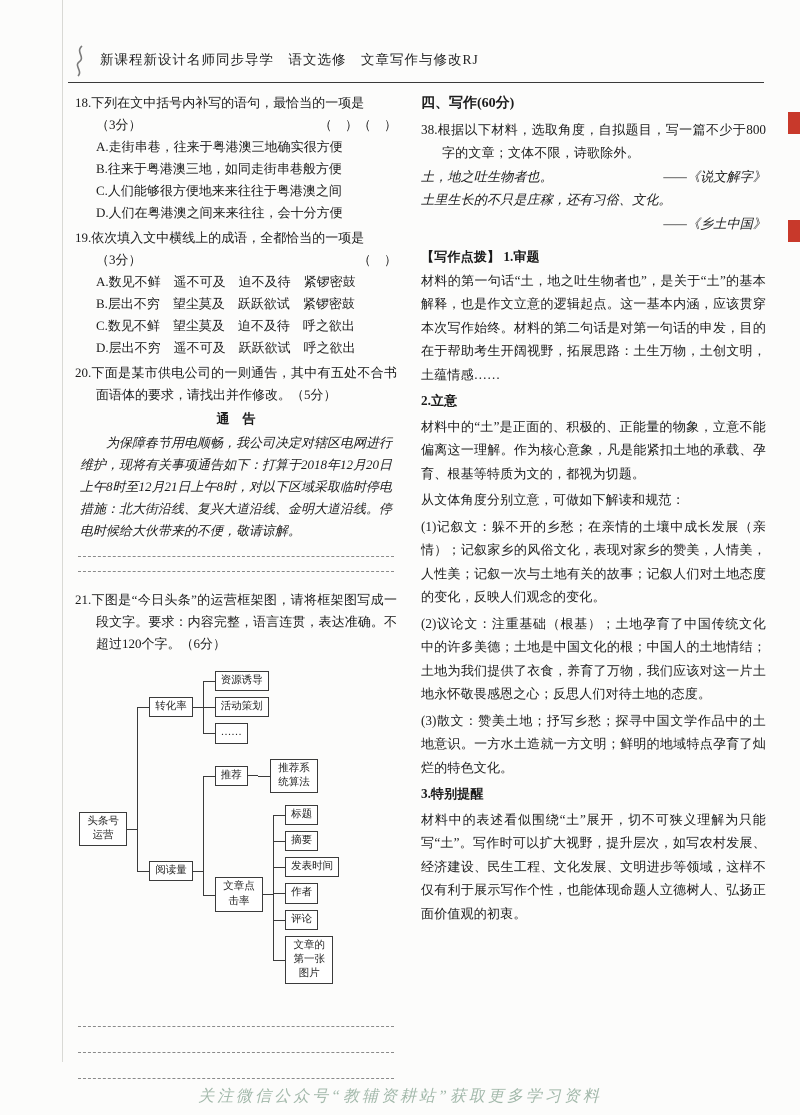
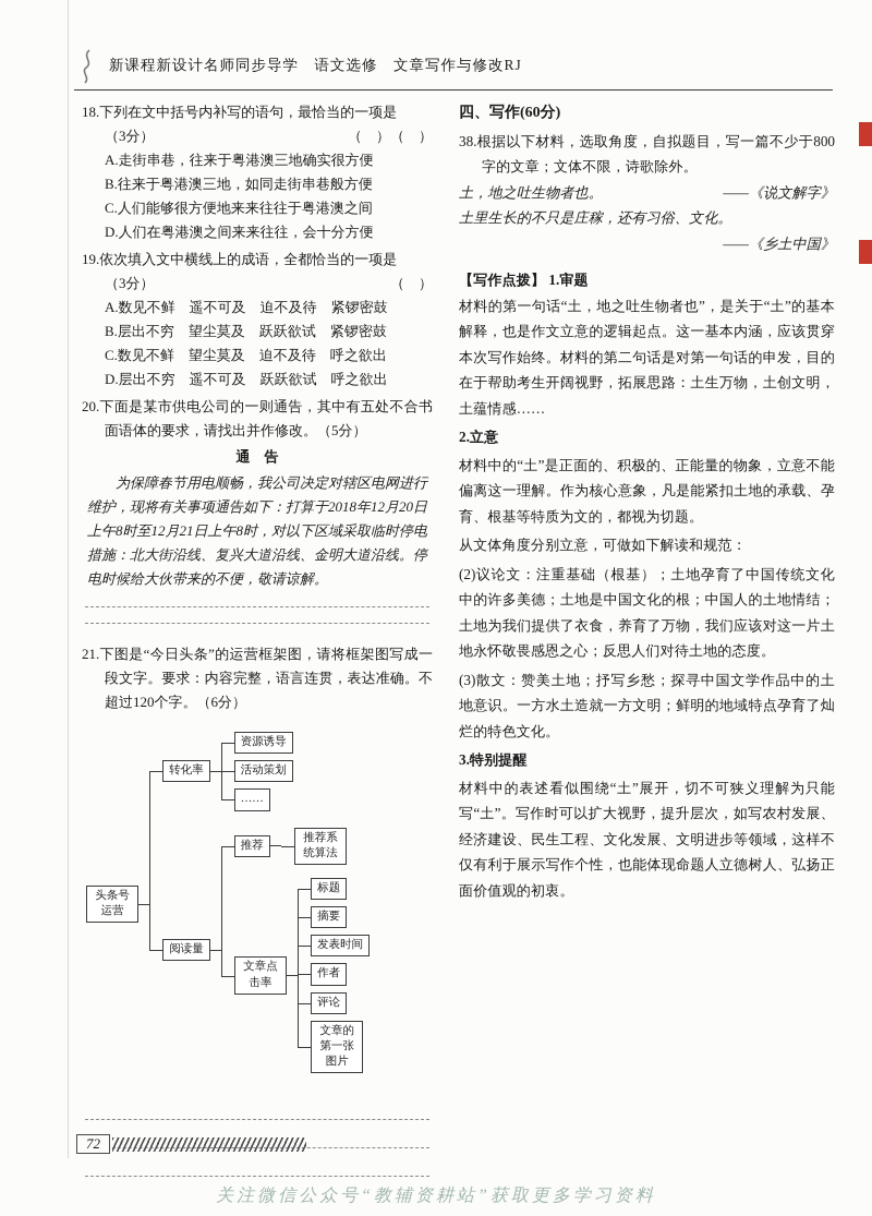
  新课程新设计名师同步导学 语文选修 文章写作与修改RJ
  18.下列在文中括号内补写的语句，最恰当的一项是
  （3分）
  （ ）（ ）
  A.走街串巷，往来于粤港澳三地确实很方便
  B.往来于粤港澳三地，如同走街串巷般方便
  C.人们能够很方便地来来往往于粤港澳之间
  D.人们在粤港澳之间来来往往，会十分方便
  19.依次填入文中横线上的成语，全都恰当的一项是
  （3分）
  （ ）
  A.数见不鲜 遥不可及 迫不及待 紧锣密鼓
  B.层出不穷 望尘莫及 跃跃欲试 紧锣密鼓
  C.数见不鲜 望尘莫及 迫不及待 呼之欲出
  D.层出不穷 遥不可及 跃跃欲试 呼之欲出
  20.下面是某市供电公司的一则通告，其中有五处不合书面语体的要求，请找出并作修改。（5分）
  通 告
  为保障春节用电顺畅，我公司决定对辖区电网进行维护，现将有关事项通告如下：打算于2018年12月20日上午8时至12月21日上午8时，对以下区域采取临时停电措施：北大街沿线、复兴大道沿线、金明大道沿线。停电时候给大伙带来的不便，敬请谅解。
  21.下图是“今日头条”的运营框架图，请将框架图写成一段文字。要求：内容完整，语言连贯，表达准确。不超过120个字。（6分）
  头条号运营
  转化率
  资源诱导
  活动策划
  ……
  阅读量
  推荐
  推荐系统算法
  文章点击率
  标题
  摘要
  发表时间
  作者
  评论
  文章的第一张图片
  四、写作(60分)
  38.根据以下材料，选取角度，自拟题目，写一篇不少于800字的文章；文体不限，诗歌除外。
  土，地之吐生物者也。
  ——《说文解字》
  土里生长的不只是庄稼，还有习俗、文化。
  ——《乡土中国》
  【写作点拨】 1.审题
  材料的第一句话“土，地之吐生物者也”，是关于“土”的基本解释，也是作文立意的逻辑起点。这一基本内涵，应该贯穿本次写作始终。材料的第二句话是对第一句话的申发，目的在于帮助考生开阔视野，拓展思路：土生万物，土创文明，土蕴情感……
  2.立意
  材料中的“土”是正面的、积极的、正能量的物象，立意不能偏离这一理解。作为核心意象，凡是能紧扣土地的承载、孕育、根基等特质为文的，都视为切题。
  从文体角度分别立意，可做如下解读和规范：
- (1)记叙文：躲不开的乡愁；在亲情的土壤中成长发展（亲情）；记叙家乡的风俗文化，表现对家乡的赞美，人情美，人性美；记叙一次与土地有关的故事；记叙人们对土地态度的变化，反映人们观念的变化。
  (2)议论文：注重基础（根基）；土地孕育了中国传统文化中的许多美德；土地是中国文化的根；中国人的土地情结；土地为我们提供了衣食，养育了万物，我们应该对这一片土地永怀敬畏感恩之心；反思人们对待土地的态度。
  (3)散文：赞美土地；抒写乡愁；探寻中国文学作品中的土地意识。一方水土造就一方文明；鲜明的地域特点孕育了灿烂的特色文化。
  3.特别提醒
  材料中的表述看似围绕“土”展开，切不可狭义理解为只能写“土”。写作时可以扩大视野，提升层次，如写农村发展、经济建设、民生工程、文化发展、文明进步等领域，这样不仅有利于展示写作个性，也能体现命题人立德树人、弘扬正面价值观的初衷。
+ 72
  关注微信公众号“教辅资耕站”获取更多学习资料
